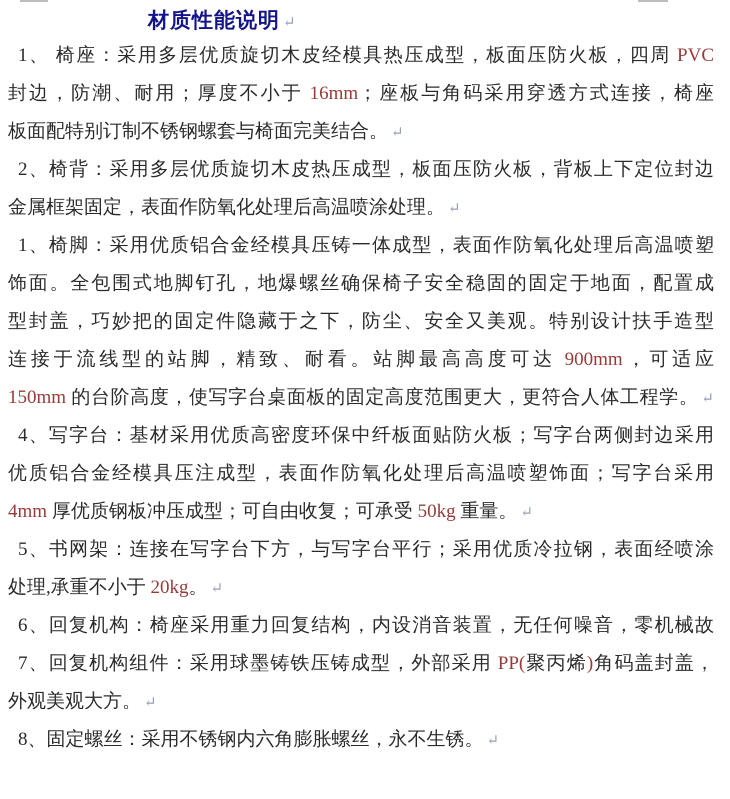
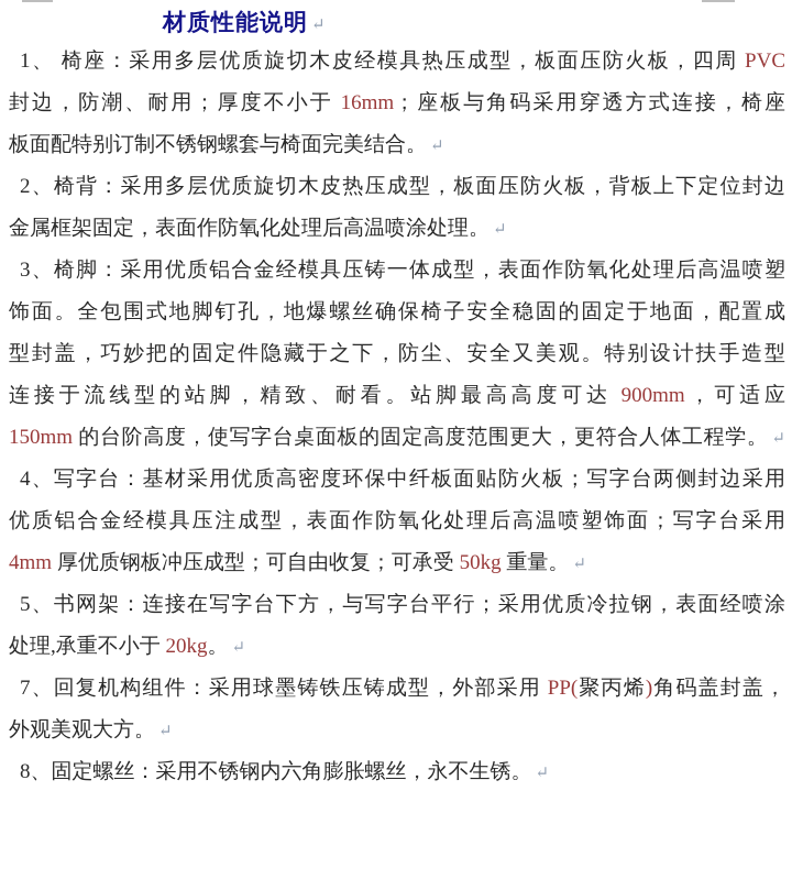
  材质性能说明 ↵
  1、 椅座：采用多层优质旋切木皮经模具热压成型，板面压防火板，四周 PVC
  封边，防潮、耐用；厚度不小于 16mm；座板与角码采用穿透方式连接，椅座
  板面配特别订制不锈钢螺套与椅面完美结合。 ↵
  2、椅背：采用多层优质旋切木皮热压成型，板面压防火板，背板上下定位封边
  金属框架固定，表面作防氧化处理后高温喷涂处理。 ↵
- 1、椅脚：采用优质铝合金经模具压铸一体成型，表面作防氧化处理后高温喷塑
+ 3、椅脚：采用优质铝合金经模具压铸一体成型，表面作防氧化处理后高温喷塑
  饰面。全包围式地脚钉孔，地爆螺丝确保椅子安全稳固的固定于地面，配置成
  型封盖，巧妙把的固定件隐藏于之下，防尘、安全又美观。特别设计扶手造型
  连接于流线型的站脚，精致、耐看。站脚最高高度可达 900mm，可适应
  150mm 的台阶高度，使写字台桌面板的固定高度范围更大，更符合人体工程学。 ↵
  4、写字台：基材采用优质高密度环保中纤板面贴防火板；写字台两侧封边采用
  优质铝合金经模具压注成型，表面作防氧化处理后高温喷塑饰面；写字台采用
  4mm 厚优质钢板冲压成型；可自由收复；可承受 50kg 重量。 ↵
  5、书网架：连接在写字台下方，与写字台平行；采用优质冷拉钢，表面经喷涂
  处理,承重不小于 20kg。 ↵
- 6、回复机构：椅座采用重力回复结构，内设消音装置，无任何噪音，零机械故
  7、回复机构组件：采用球墨铸铁压铸成型，外部采用 PP(聚丙烯)角码盖封盖，
  外观美观大方。 ↵
  8、固定螺丝：采用不锈钢内六角膨胀螺丝，永不生锈。 ↵
